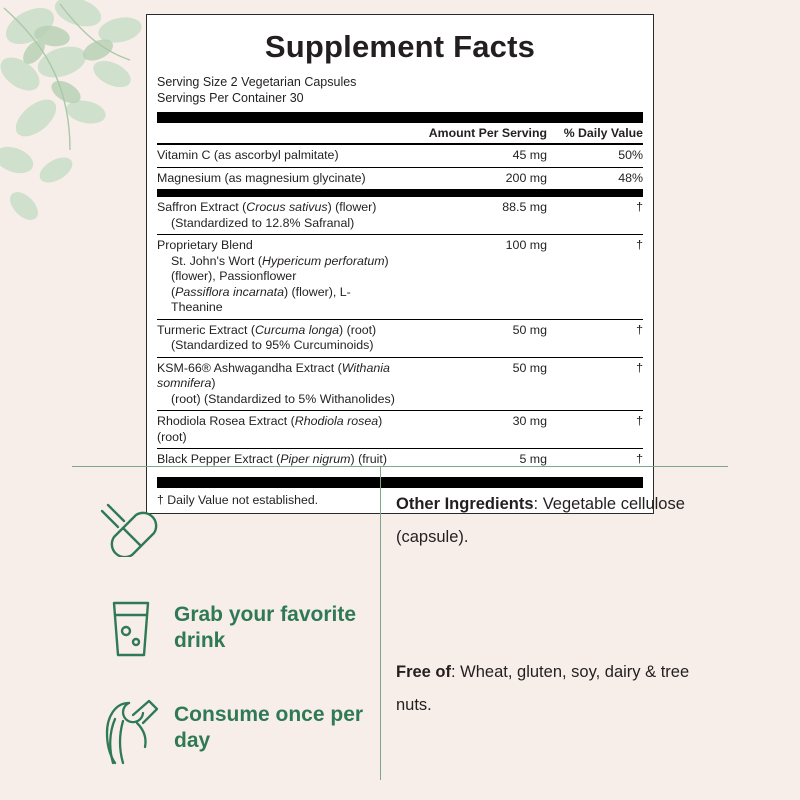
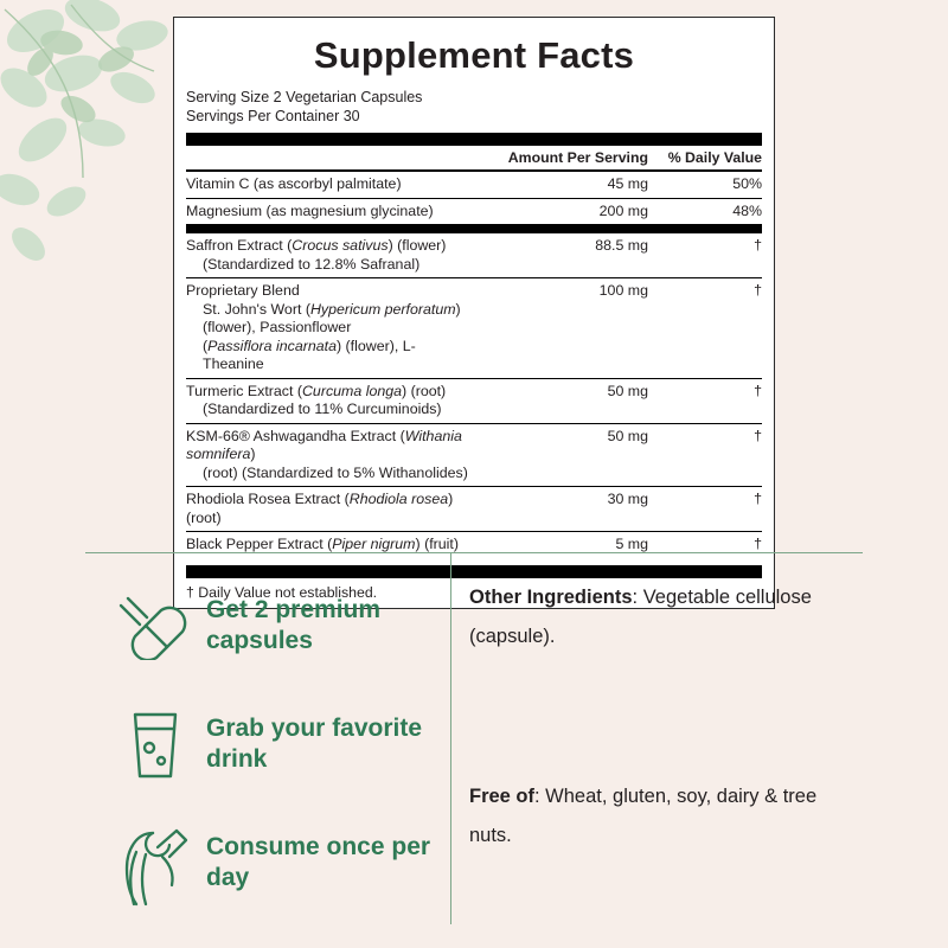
  Supplement Facts
  Serving Size 2 Vegetarian Capsules
  Servings Per Container 30
  Amount Per Serving
  % Daily Value
  Vitamin C (as ascorbyl palmitate)	45 mg	50%
  Magnesium (as magnesium glycinate)	200 mg	48%
  Saffron Extract (Crocus sativus) (flower) (Standardized to 12.8% Safranal)	88.5 mg	†
  Proprietary Blend St. John's Wort (Hypericum perforatum) (flower), Passionflower (Passiflora incarnata) (flower), L-Theanine	100 mg	†
- Turmeric Extract (Curcuma longa) (root) (Standardized to 95% Curcuminoids)	50 mg	†
+ Turmeric Extract (Curcuma longa) (root) (Standardized to 11% Curcuminoids)	50 mg	†
  KSM-66® Ashwagandha Extract (Withania somnifera) (root) (Standardized to 5% Withanolides)	50 mg	†
  Rhodiola Rosea Extract (Rhodiola rosea) (root)	30 mg	†
  Black Pepper Extract (Piper nigrum) (fruit)	5 mg	†
  † Daily Value not established.
+ Get 2 premium capsules
  Grab your favorite drink
  Consume once per day
  Other Ingredients: Vegetable cellulose (capsule).
  Free of: Wheat, gluten, soy, dairy & tree nuts.
